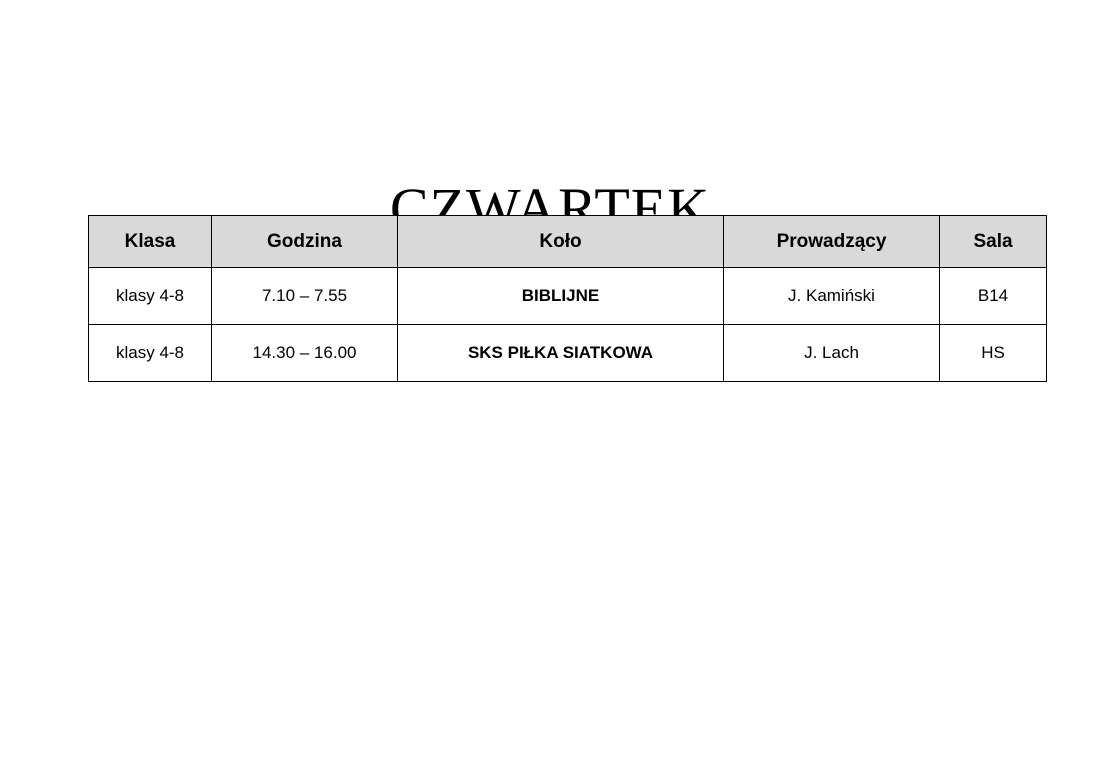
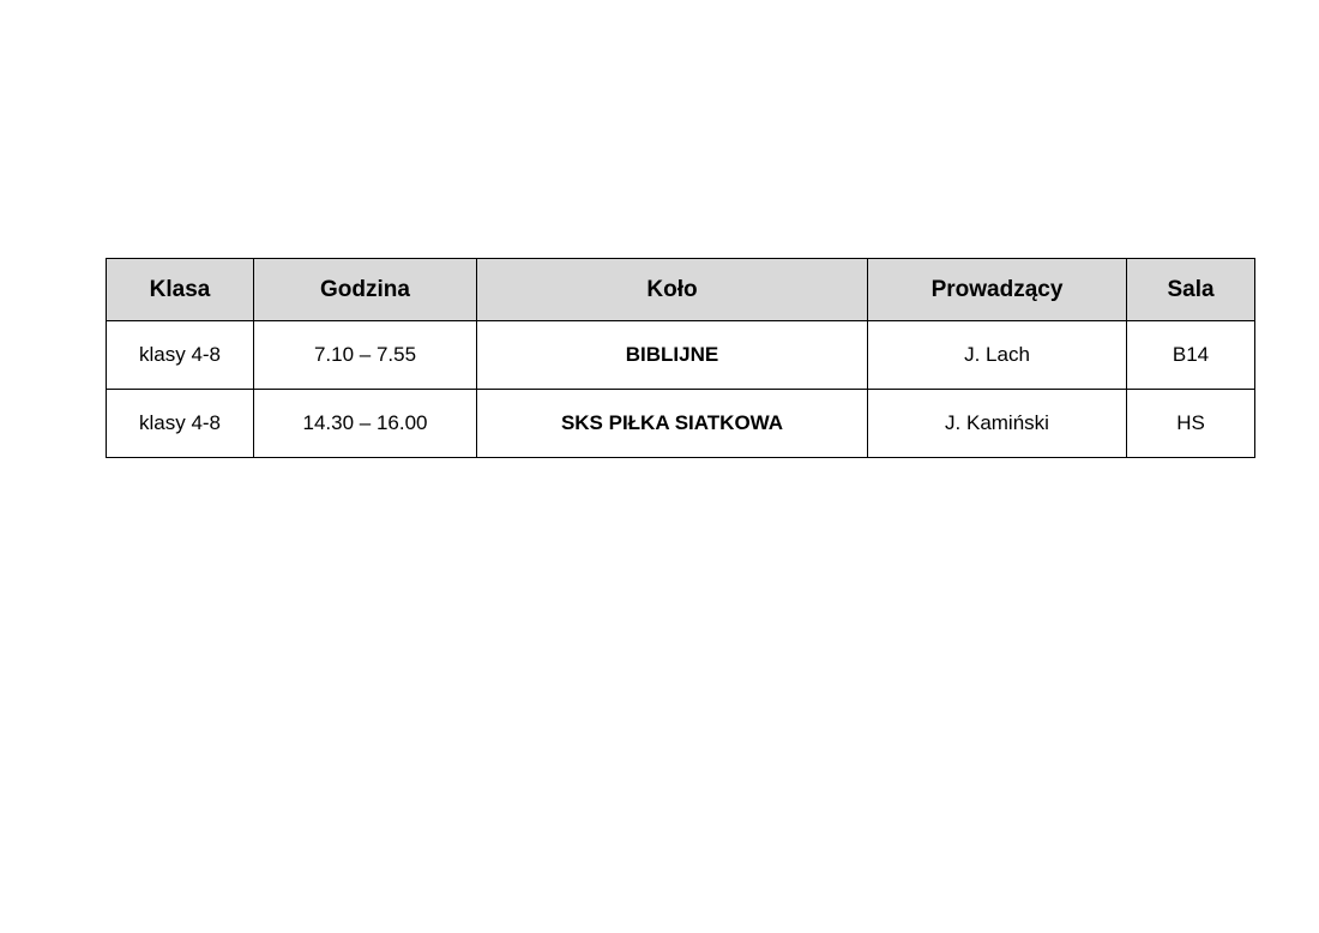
- CZWARTEK
  Klasa	Godzina	Koło	Prowadzący	Sala
- klasy 4-8	7.10 – 7.55	BIBLIJNE	J. Kamiński	B14
+ klasy 4-8	7.10 – 7.55	BIBLIJNE	J. Lach	B14
- klasy 4-8	14.30 – 16.00	SKS PIŁKA SIATKOWA	J. Lach	HS
+ klasy 4-8	14.30 – 16.00	SKS PIŁKA SIATKOWA	J. Kamiński	HS
